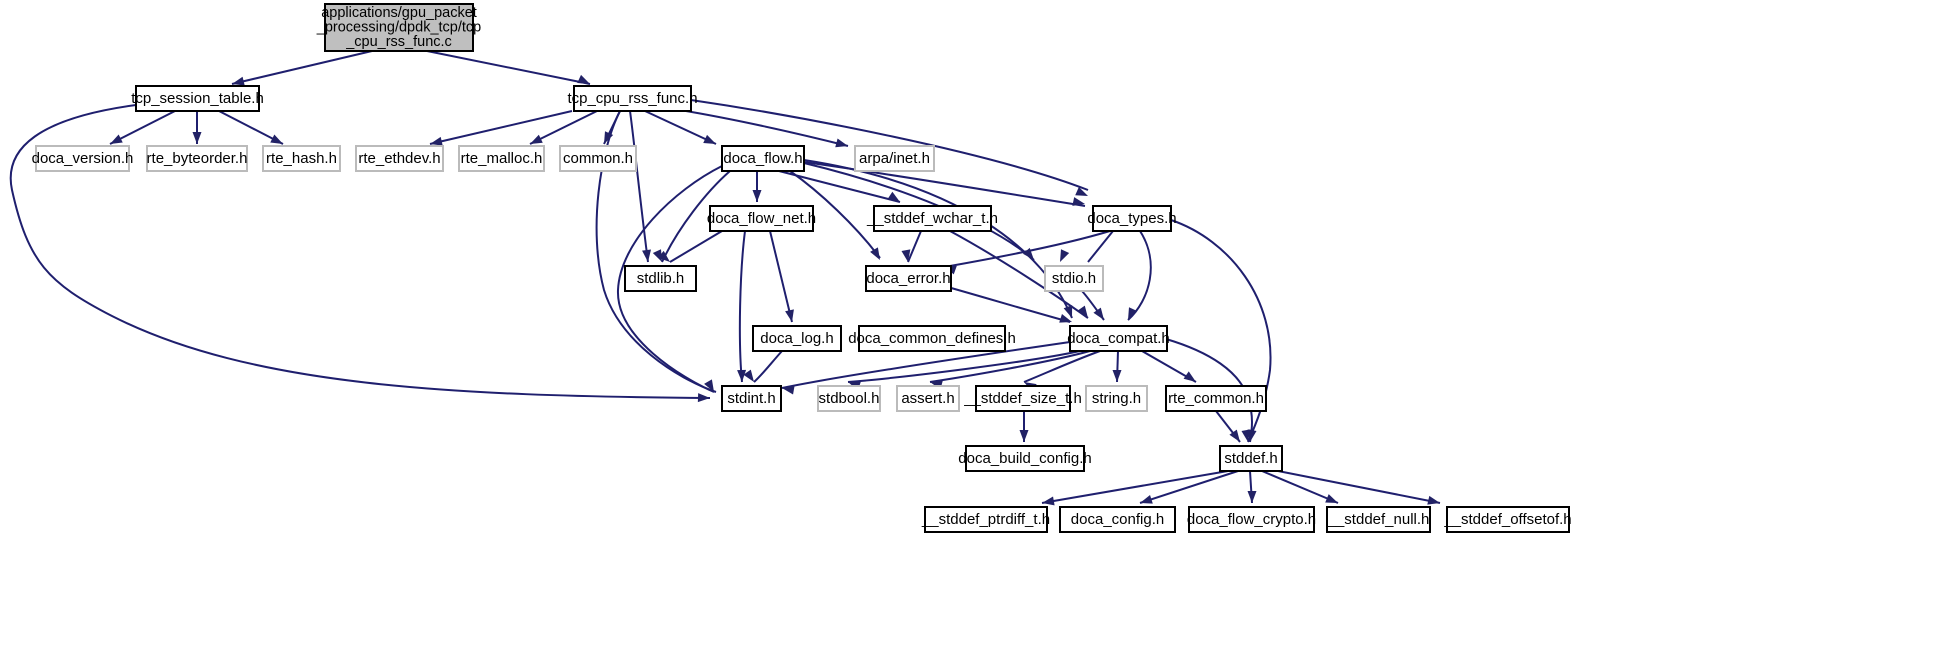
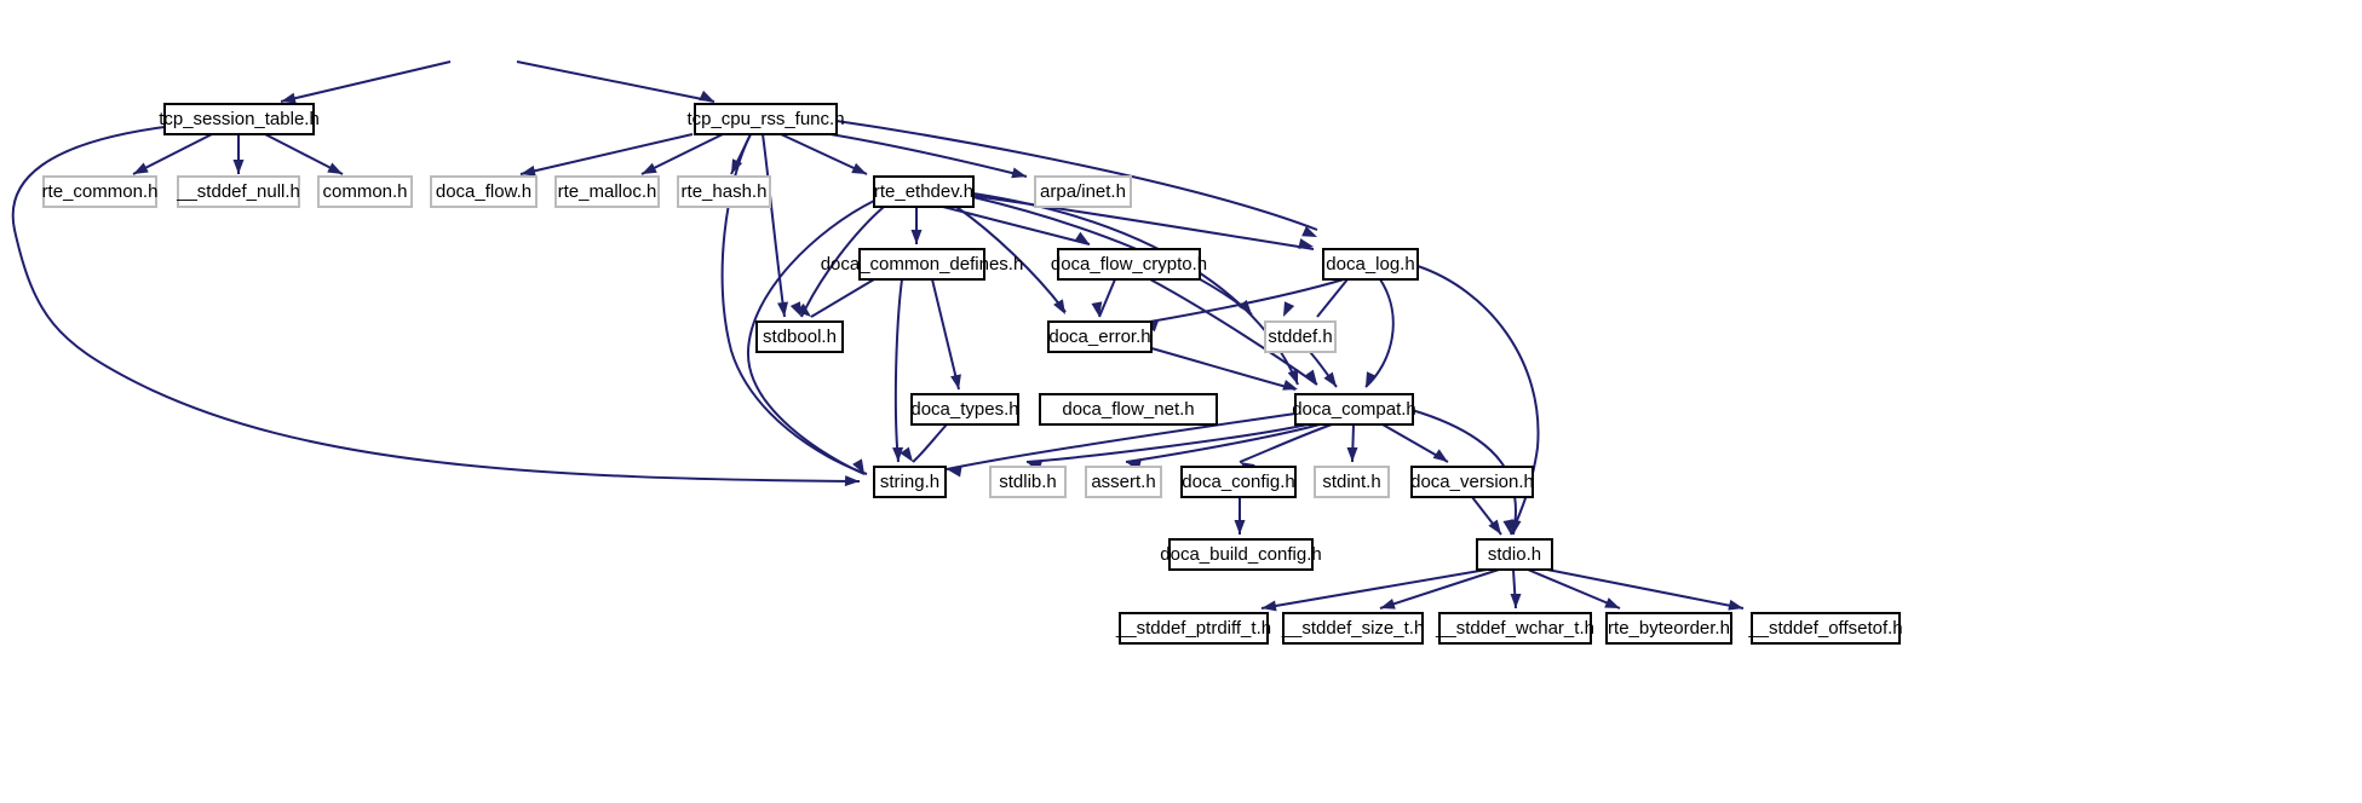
- applications/gpu_packet
- _processing/dpdk_tcp/tcp
- _cpu_rss_func.c
  tcp_session_table.h
  tcp_cpu_rss_func.h
- doca_version.h
+ rte_common.h
- rte_byteorder.h
+ __stddef_null.h
- rte_hash.h
+ common.h
- rte_ethdev.h
+ doca_flow.h
  rte_malloc.h
- common.h
+ rte_hash.h
- doca_flow.h
+ rte_ethdev.h
  arpa/inet.h
- doca_flow_net.h
+ doca_common_defines.h
- __stddef_wchar_t.h
+ doca_flow_crypto.h
- doca_types.h
+ doca_log.h
- stdlib.h
+ stdbool.h
  doca_error.h
- stdio.h
+ stddef.h
- doca_log.h
+ doca_types.h
- doca_common_defines.h
+ doca_flow_net.h
  doca_compat.h
- stdint.h
+ string.h
- stdbool.h
+ stdlib.h
  assert.h
- __stddef_size_t.h
+ doca_config.h
- string.h
+ stdint.h
- rte_common.h
+ doca_version.h
  doca_build_config.h
- stddef.h
+ stdio.h
  __stddef_ptrdiff_t.h
- doca_config.h
+ __stddef_size_t.h
- doca_flow_crypto.h
+ __stddef_wchar_t.h
- __stddef_null.h
+ rte_byteorder.h
  __stddef_offsetof.h
